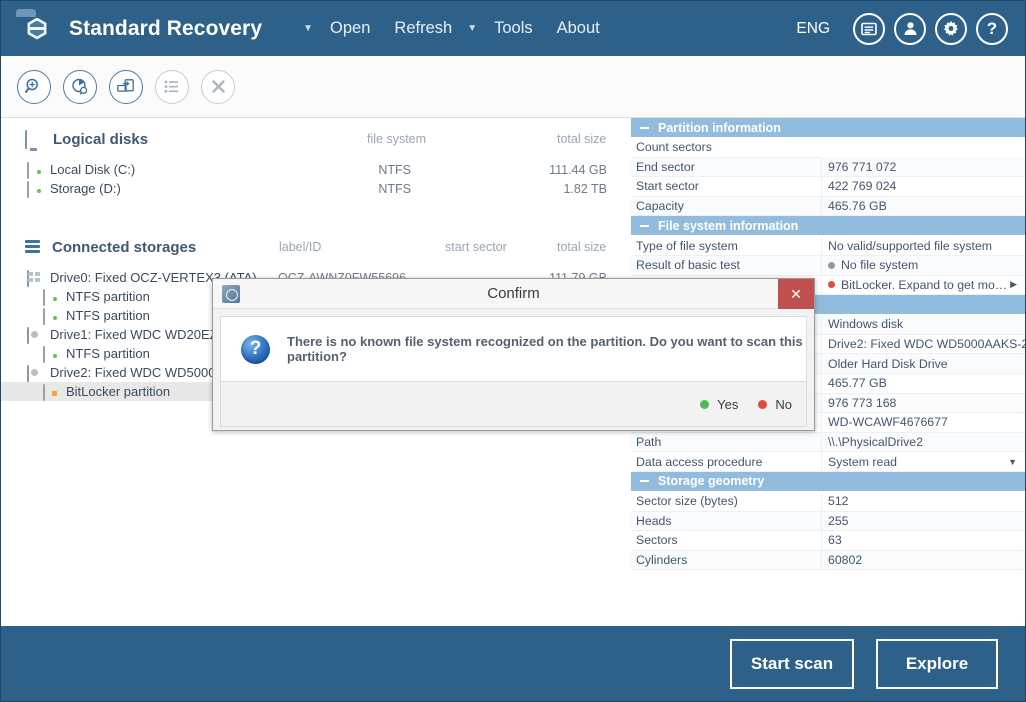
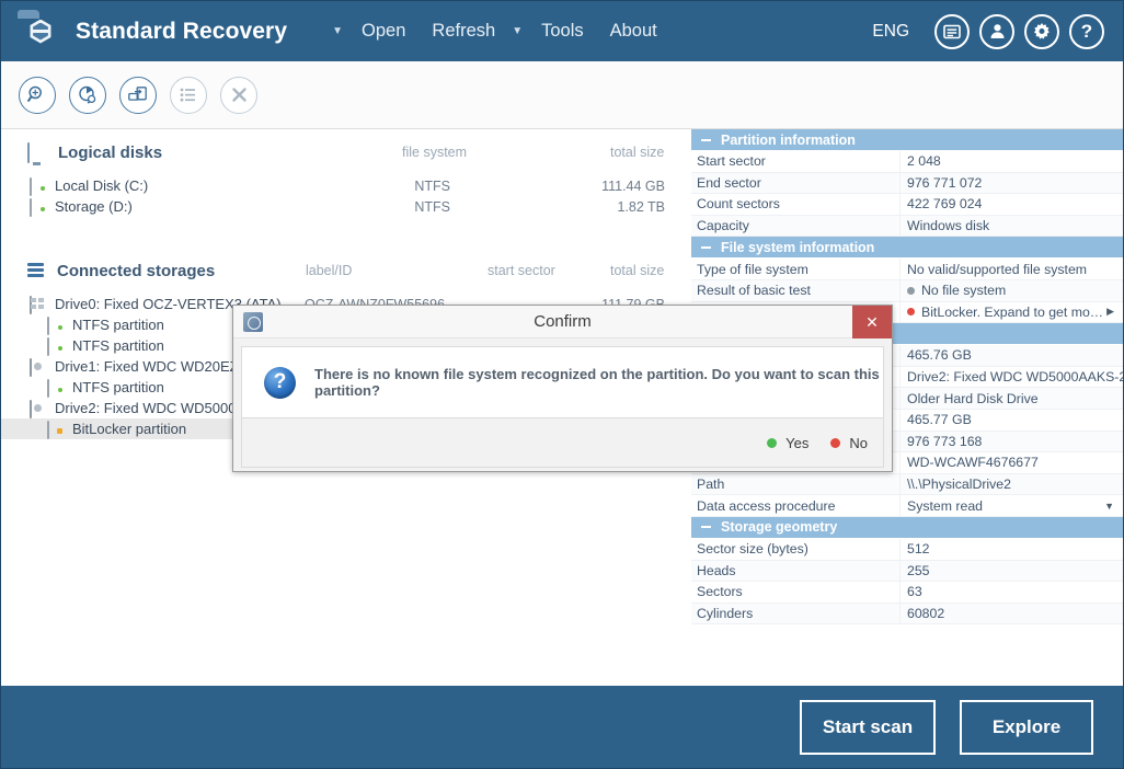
  Standard Recovery
  ▼
  Open
  Refresh
  ▼
  Tools
  About
  ENG
  ?
  Logical disks
  file system
  total size
  Local Disk (C:)
  NTFS
  111.44 GB
  Storage (D:)
  NTFS
  1.82 TB
  Connected storages
  label/ID
  start sector
  total size
  Drive0: Fixed OCZ-VERTEX
  NTFS partition
  NTFS partition
  Drive1: Fixed WDC WD20E
  NTFS partition
  Drive2: Fixed WDC WD500
  BitLocker partition
  Partition information
- Count sectors
+ Start sector
+ 2 048
  End sector
  976 771 072
- Start sector
+ Count sectors
  422 769 024
  Capacity
- 465.76 GB
+ Windows disk
  File system information
  Type of file system
  No valid/supported file system
  Result of basic test
  No file system
  BitLocker. Expand to get mo…
  ▶
- Windows disk
+ 465.76 GB
  Drive2: Fixed WDC WD5000AAKS-2
  Older Hard Disk Drive
  465.77 GB
  976 773 168
  WD-WCAWF4676677
  Path
  \\.\PhysicalDrive2
  Data access procedure
  System read
  ▼
  Storage geometry
  Sector size (bytes)
  512
  Heads
  255
  Sectors
  63
  Cylinders
  60802
  Confirm
  ✕
  ?
  There is no known file system recognized on the partition. Do you want to scan this partition?
  Yes
  No
  Start scan
  Explore
